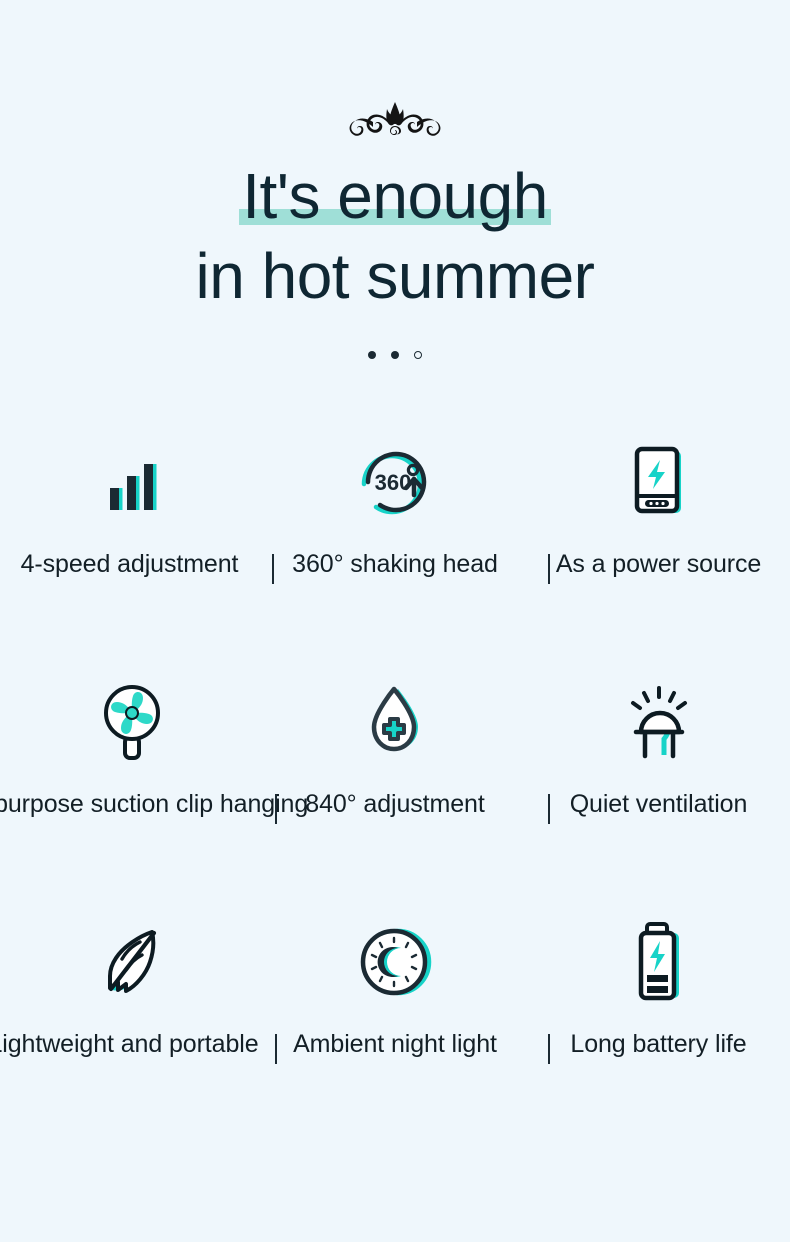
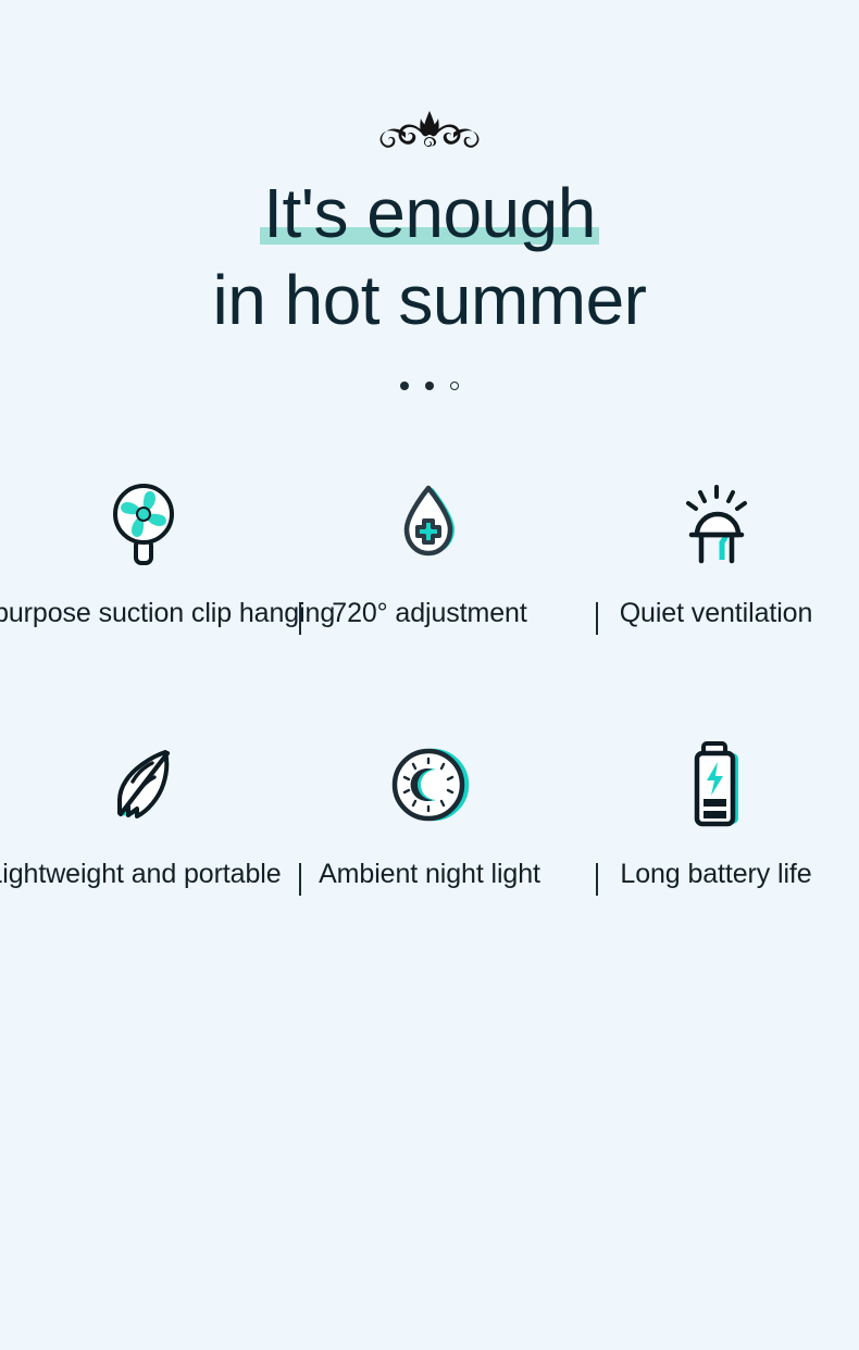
  It's enough
  in hot summer
- 4-speed adjustment
- 360
- 360° shaking head
- As a power source
  purpose suction clip hanging
- 840° adjustment
+ 720° adjustment
  Quiet ventilation
  ightweight and portable
  Ambient night light
  Long battery life
